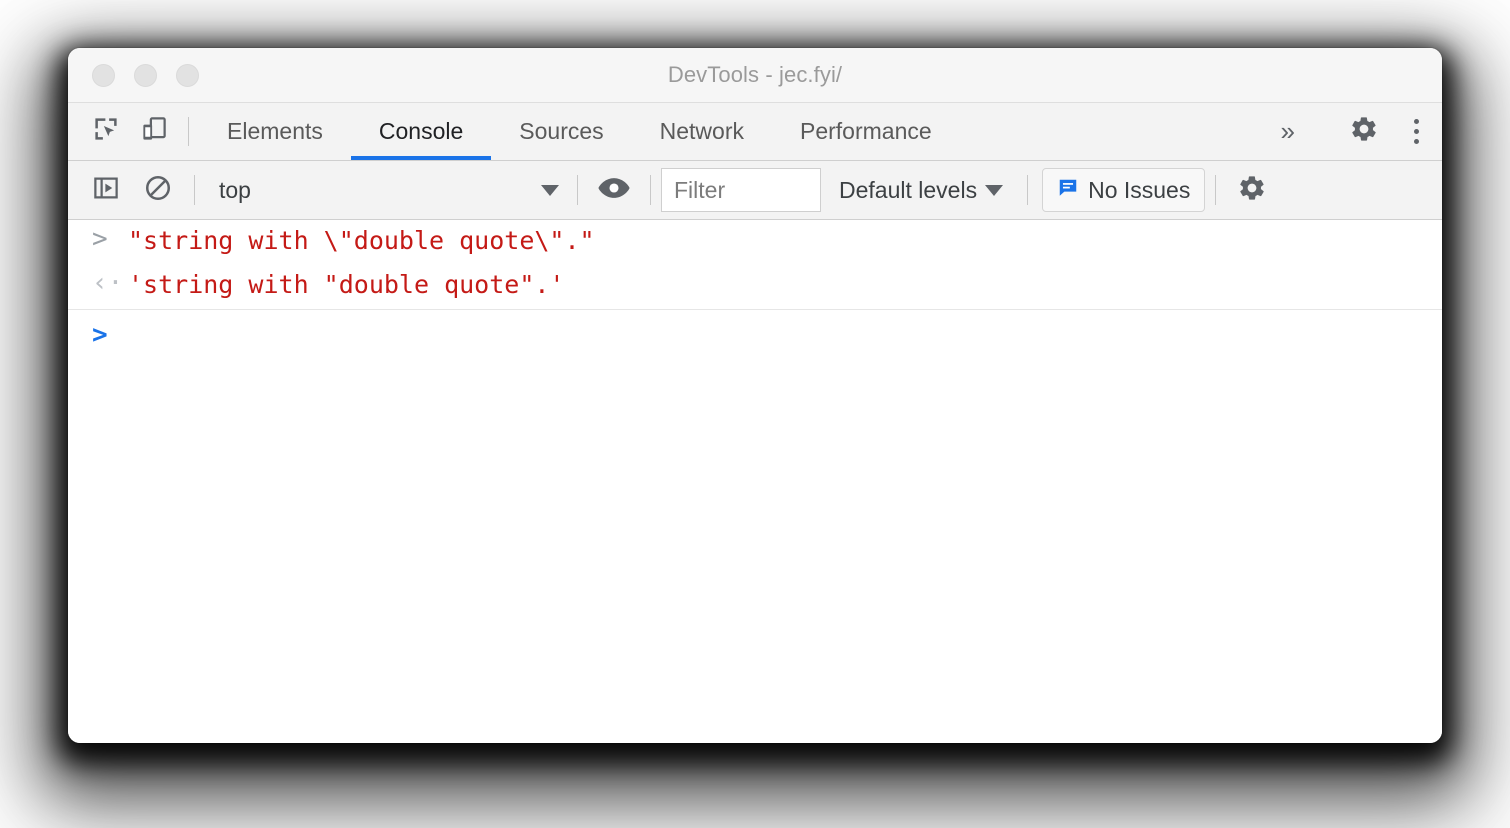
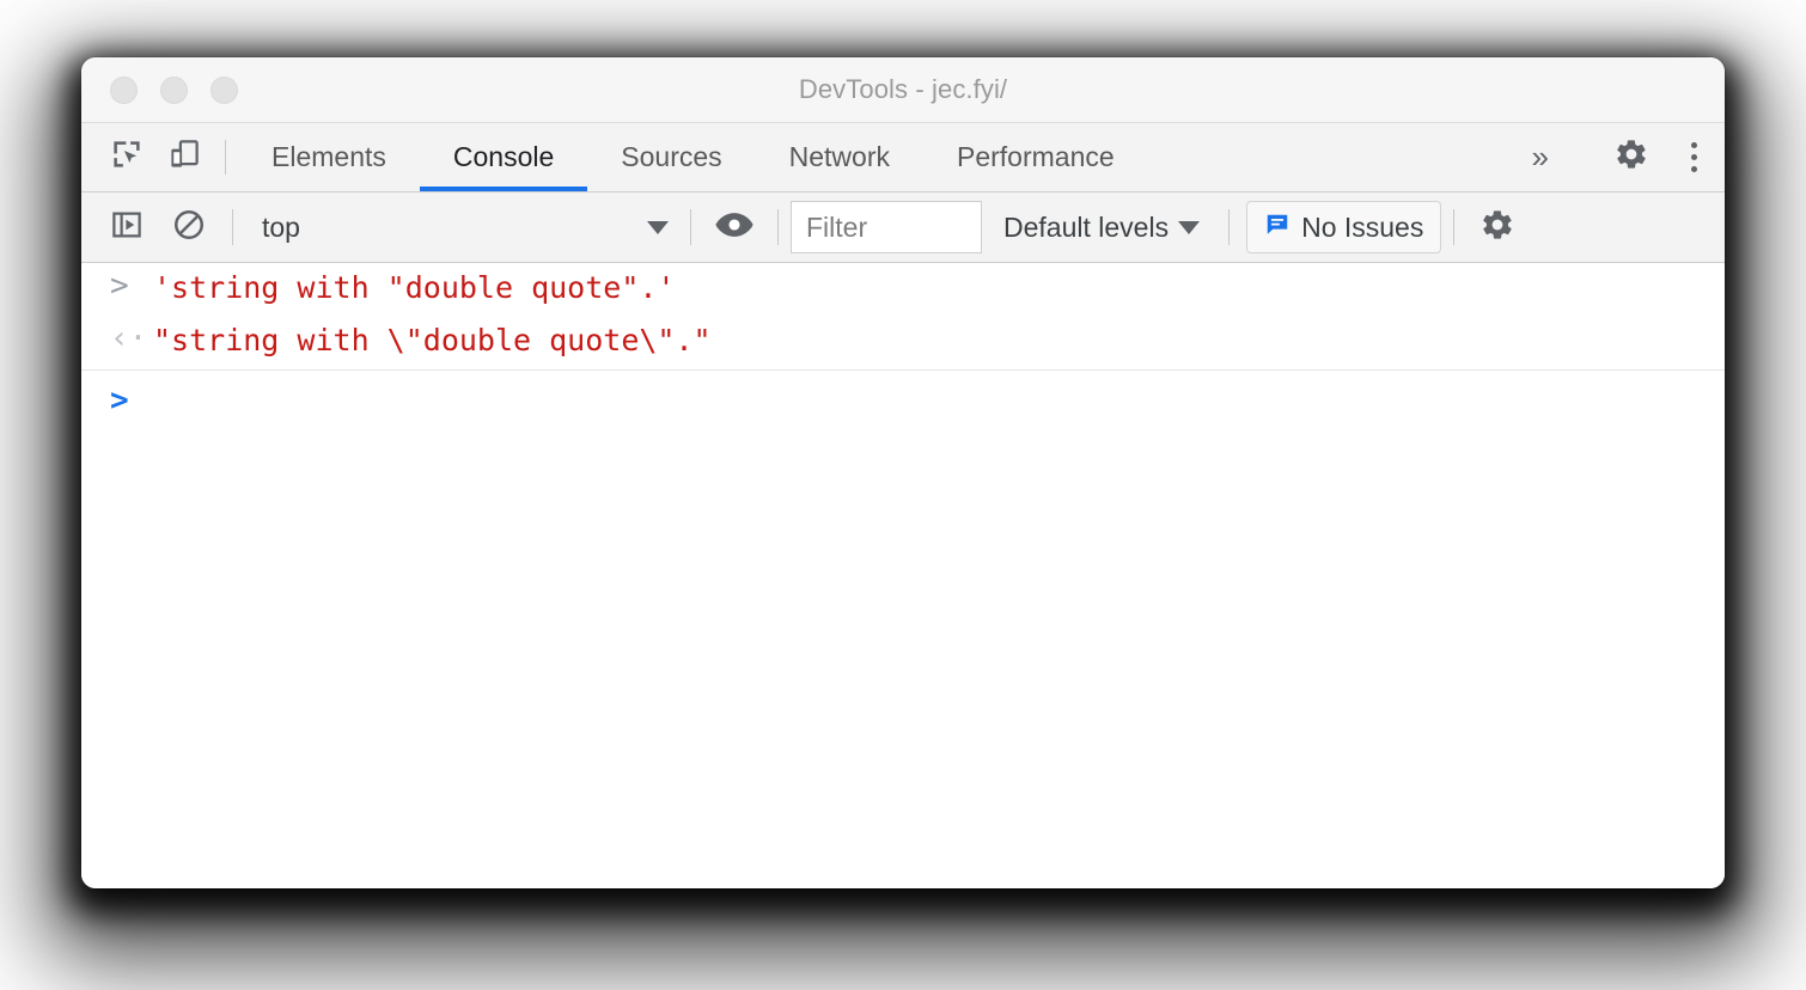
  DevTools - jec.fyi/
  Elements
  Console
  Sources
  Network
  Performance
  »
  top
  Filter
  Default levels
  No Issues
  >
- "string with \"double quote\"."
+ 'string with "double quote".'
  ‹·
- 'string with "double quote".'
+ "string with \"double quote\"."
  >
